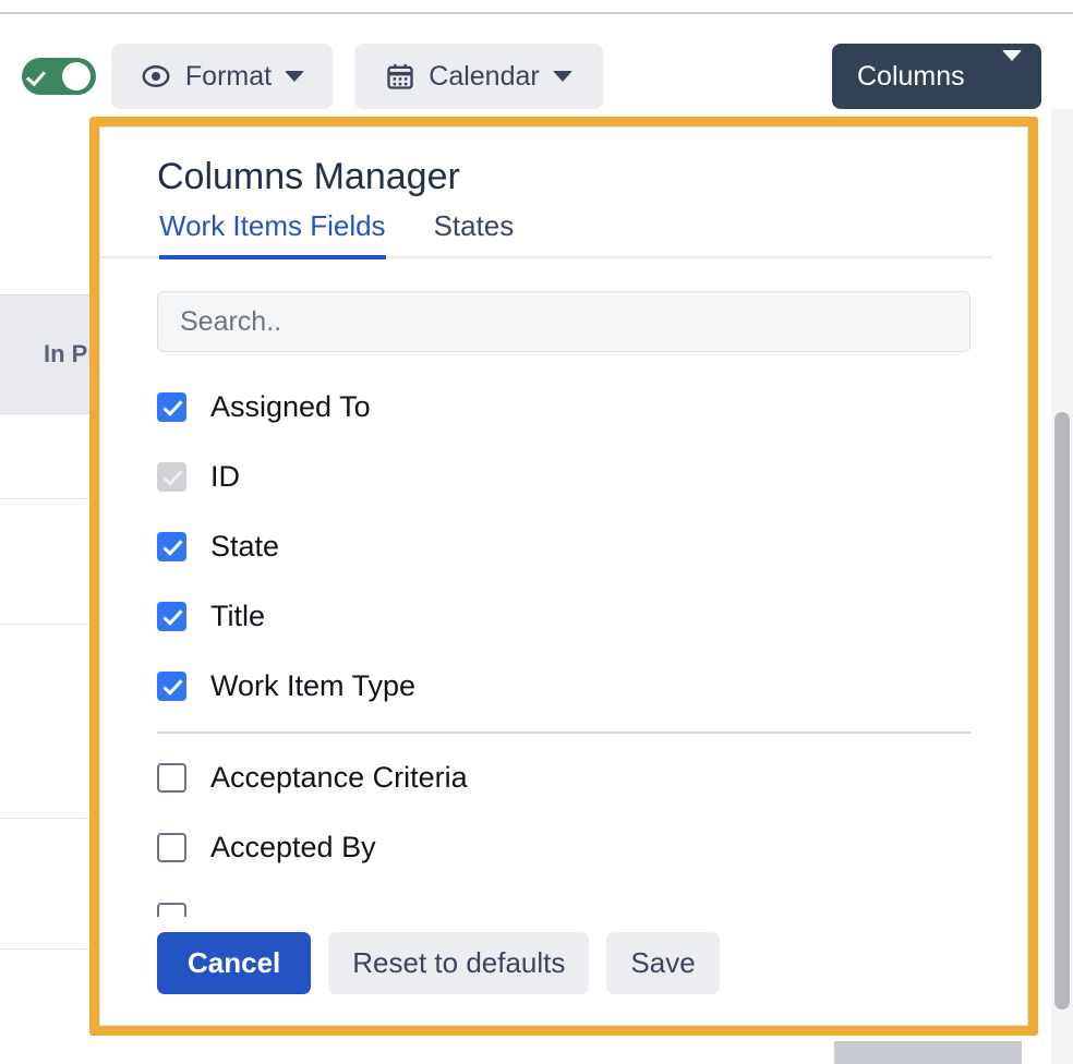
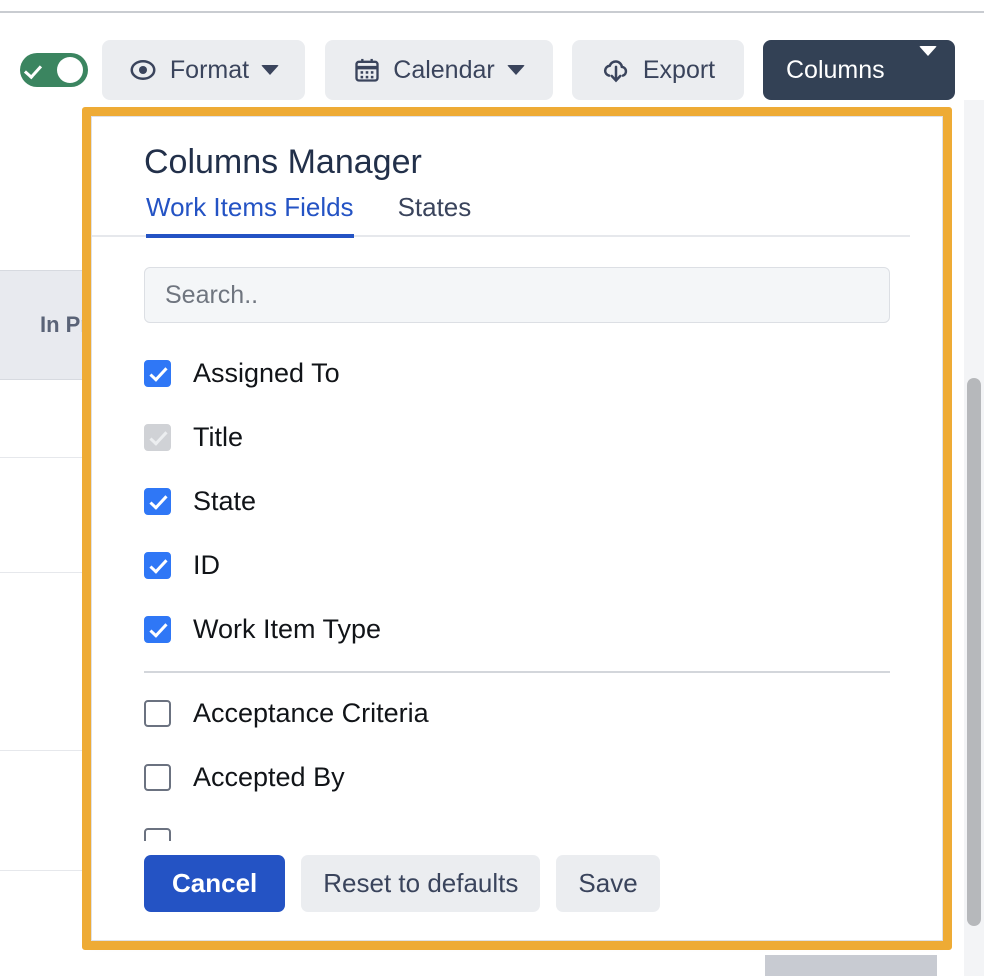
  Format
  Calendar
+ Export
  Columns
  Columns Manager
  Work Items Fields
  States
  Search..
  Assigned To
- ID
+ Title
  State
- Title
+ ID
  Work Item Type
  Acceptance Criteria
  Accepted By
  Cancel
  Reset to defaults
  Save
